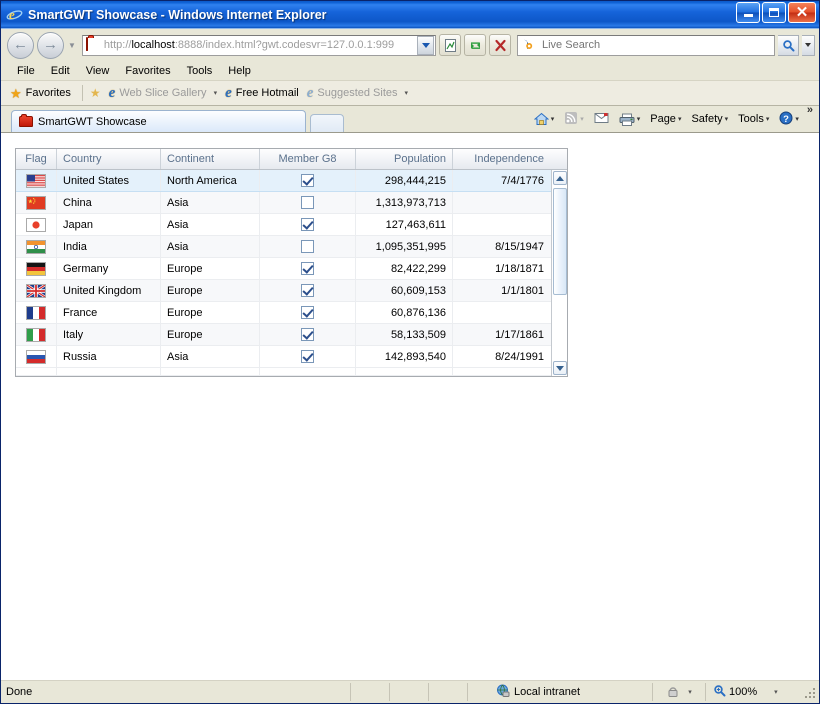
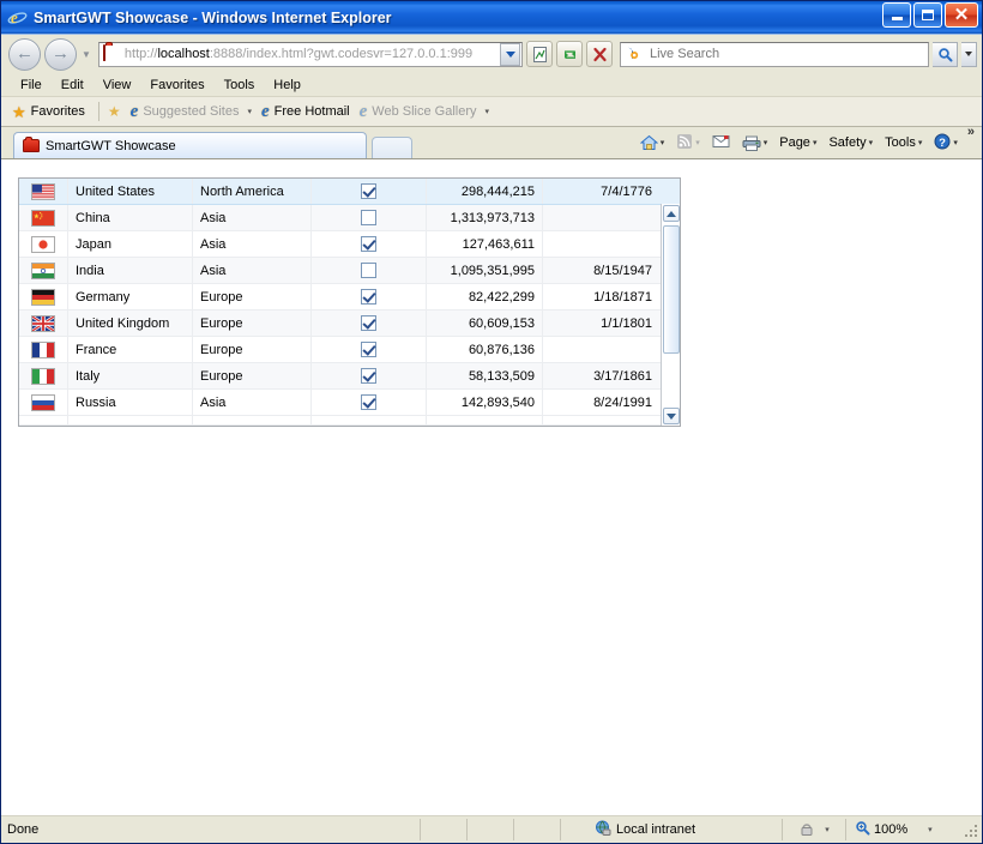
  e
  SmartGWT Showcase - Windows Internet Explorer
  ✕
  ←
  →
  ▼
  http://localhost:8888/index.html?gwt.codesvr=127.0.0.1:999
  Live Search
  File
  Edit
  View
  Favorites
  Tools
  Help
  ★
  Favorites
  ★
  e
- Web Slice Gallery
+ Suggested Sites
  e
  Free Hotmail
  e
- Suggested Sites
+ Web Slice Gallery
  SmartGWT Showcase
  Page
  Safety
  Tools
  ?
  »
- Flag
- Country
- Continent
- Member G8
- Population
- Independence
  United States
  North America
  298,444,215
  7/4/1776
  China
  Asia
  1,313,973,713
  Japan
  Asia
  127,463,611
  India
  Asia
  1,095,351,995
  8/15/1947
  Germany
  Europe
  82,422,299
  1/18/1871
  United Kingdom
  Europe
  60,609,153
  1/1/1801
  France
  Europe
  60,876,136
  Italy
  Europe
  58,133,509
- 1/17/1861
+ 3/17/1861
  Russia
  Asia
  142,893,540
  8/24/1991
  Done
  Local intranet
  100%
